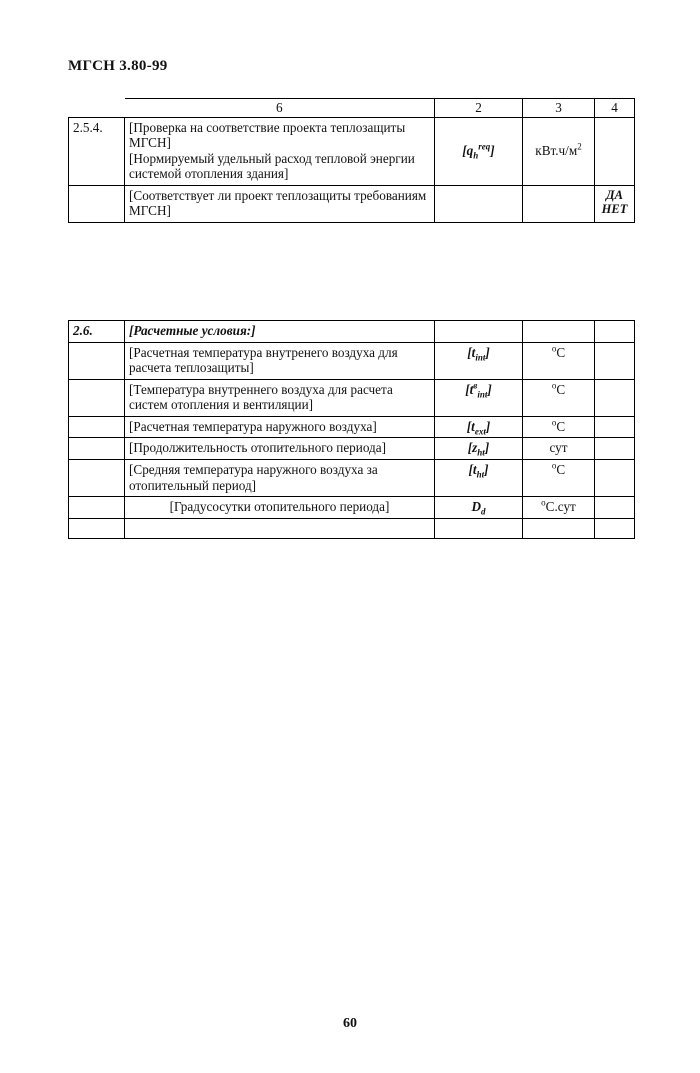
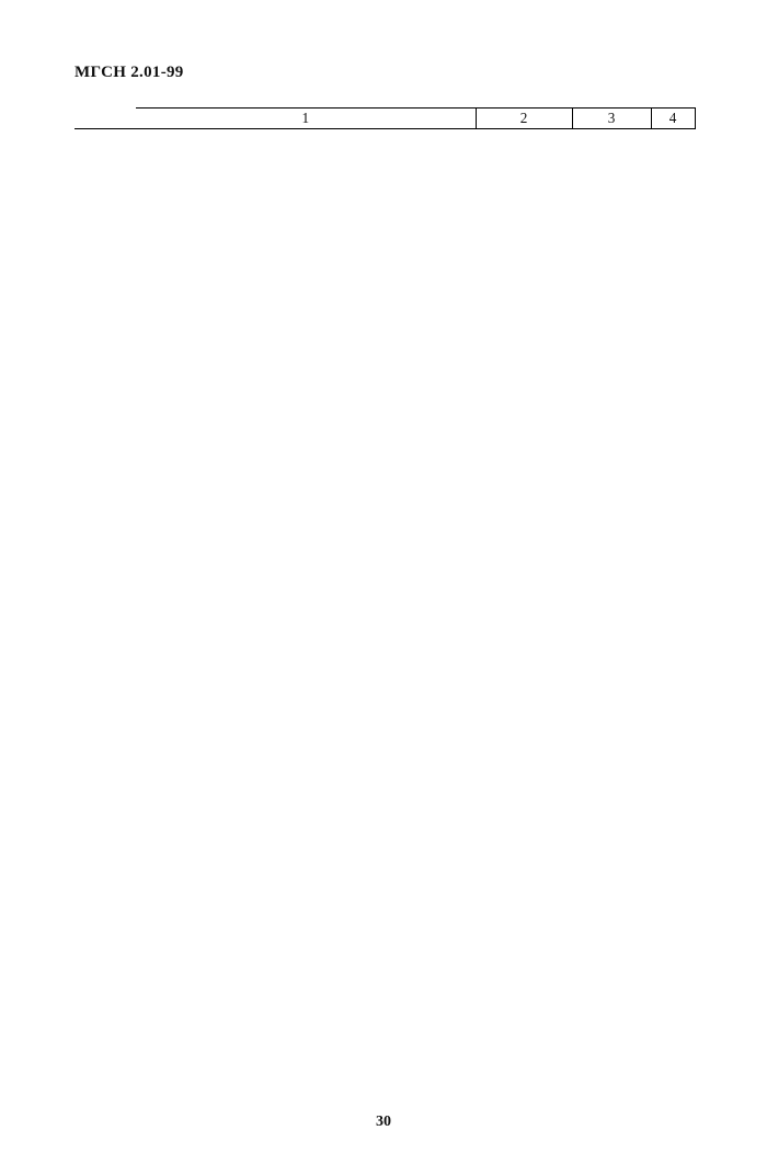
- МГСН 3.80-99
+ МГСН 2.01-99
- 	6	2	3	4
+ 	1	2	3	4
- 2.5.4.	[Проверка на соответствие проекта теплозащиты МГСН] [Нормируемый удельный расход тепловой энергии системой отопления здания]	[qhreq]	кВт.ч/м2
- 	[Соответствует ли проект теплозащиты требованиям МГСН]			ДА НЕТ
- 2.6.	[Расчетные условия:]
- 	[Расчетная температура внутренего воздуха для расчета теплозащиты]	[tint]	оС
- 	[Температура внутреннего воздуха для расчета систем отопления и вентиляции]	[tвint]	оС
- 	[Расчетная температура наружного воздуха]	[text]	оС
- 	[Продолжительность отопительного периода]	[zht]	сут
- 	[Средняя температура наружного воздуха за отопительный период]	[tht]	оС
- 	[Градусосутки отопительного периода]	Dd	оС.сут
- 60
+ 30
